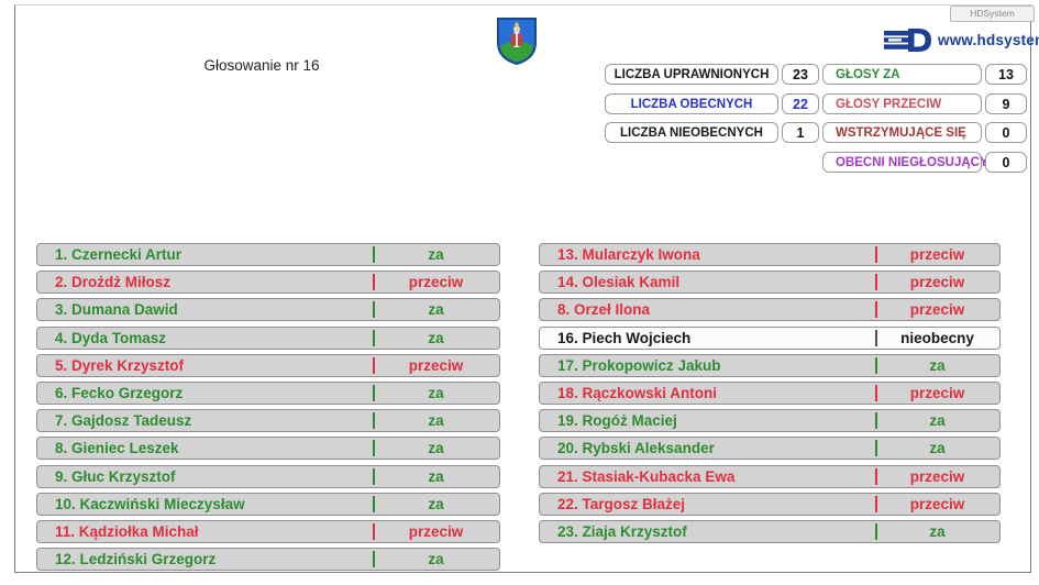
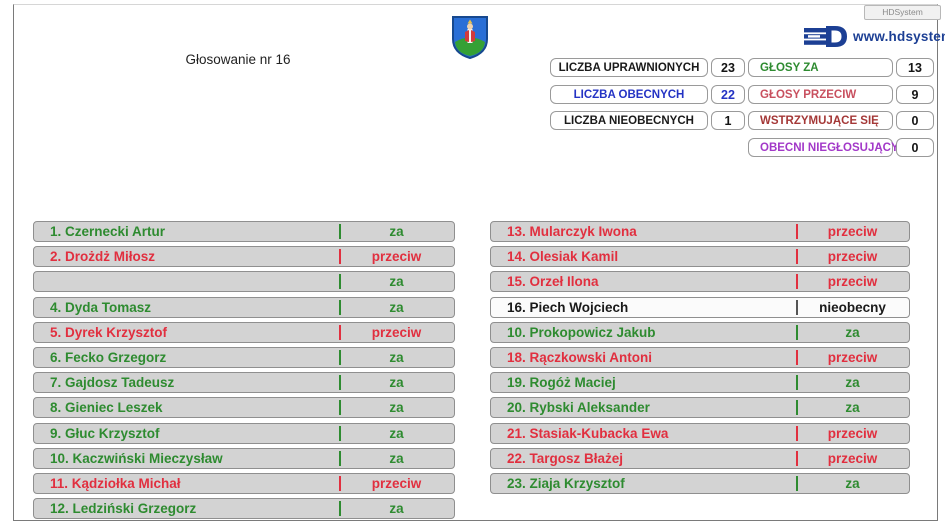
  HDSystem
  www.hdsyste
  Głosowanie nr 16
  LICZBA UPRAWNIONYCH
  23
  LICZBA OBECNYCH
  22
  LICZBA NIEOBECNYCH
  1
  GŁOSY ZA
  13
  GŁOSY PRZECIW
  9
  WSTRZYMUJĄCE SIĘ
  0
  OBECNI NIEGŁOSUJĄCY
  0
  1. Czernecki Artur
  za
  2. Drożdż Miłosz
  przeciw
- 3. Dumana Dawid
  za
  4. Dyda Tomasz
  za
  5. Dyrek Krzysztof
  przeciw
  6. Fecko Grzegorz
  za
  7. Gajdosz Tadeusz
  za
  8. Gieniec Leszek
  za
  9. Głuc Krzysztof
  za
  10. Kaczwiński Mieczysław
  za
  11. Kądziołka Michał
  przeciw
  12. Ledziński Grzegorz
  za
  13. Mularczyk Iwona
  przeciw
  14. Olesiak Kamil
  przeciw
- 8. Orzeł Ilona
+ 15. Orzeł Ilona
  przeciw
  16. Piech Wojciech
  nieobecny
- 17. Prokopowicz Jakub
+ 10. Prokopowicz Jakub
  za
  18. Rączkowski Antoni
  przeciw
  19. Rogóż Maciej
  za
  20. Rybski Aleksander
  za
  21. Stasiak-Kubacka Ewa
  przeciw
  22. Targosz Błażej
  przeciw
  23. Ziaja Krzysztof
  za
